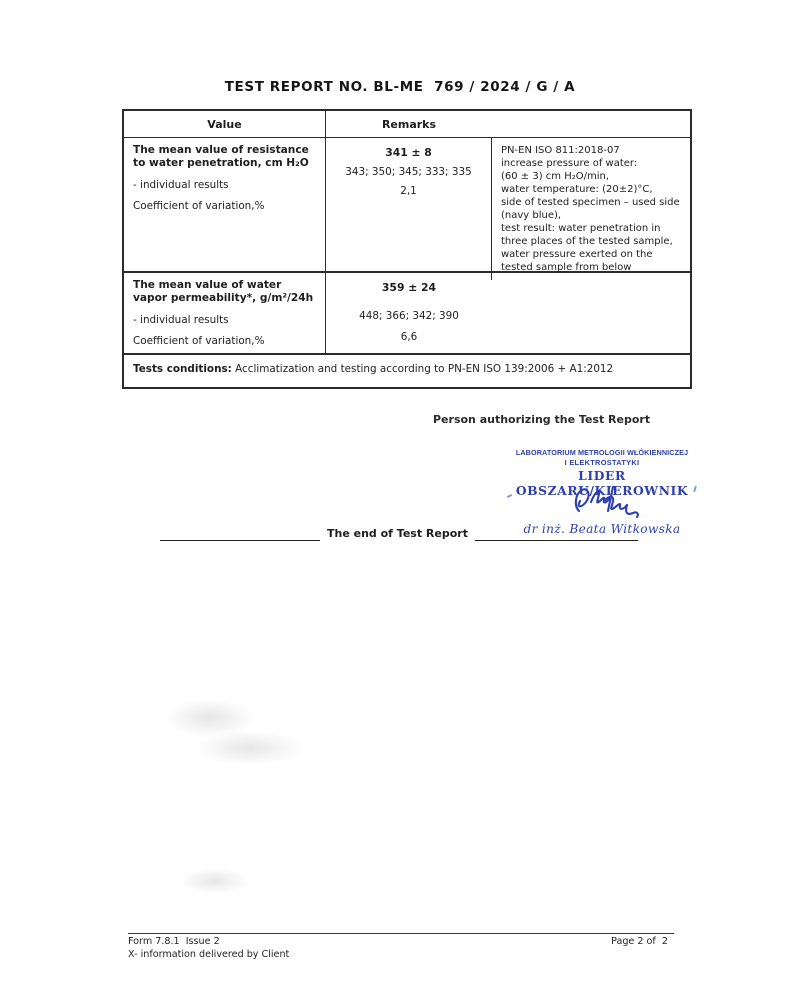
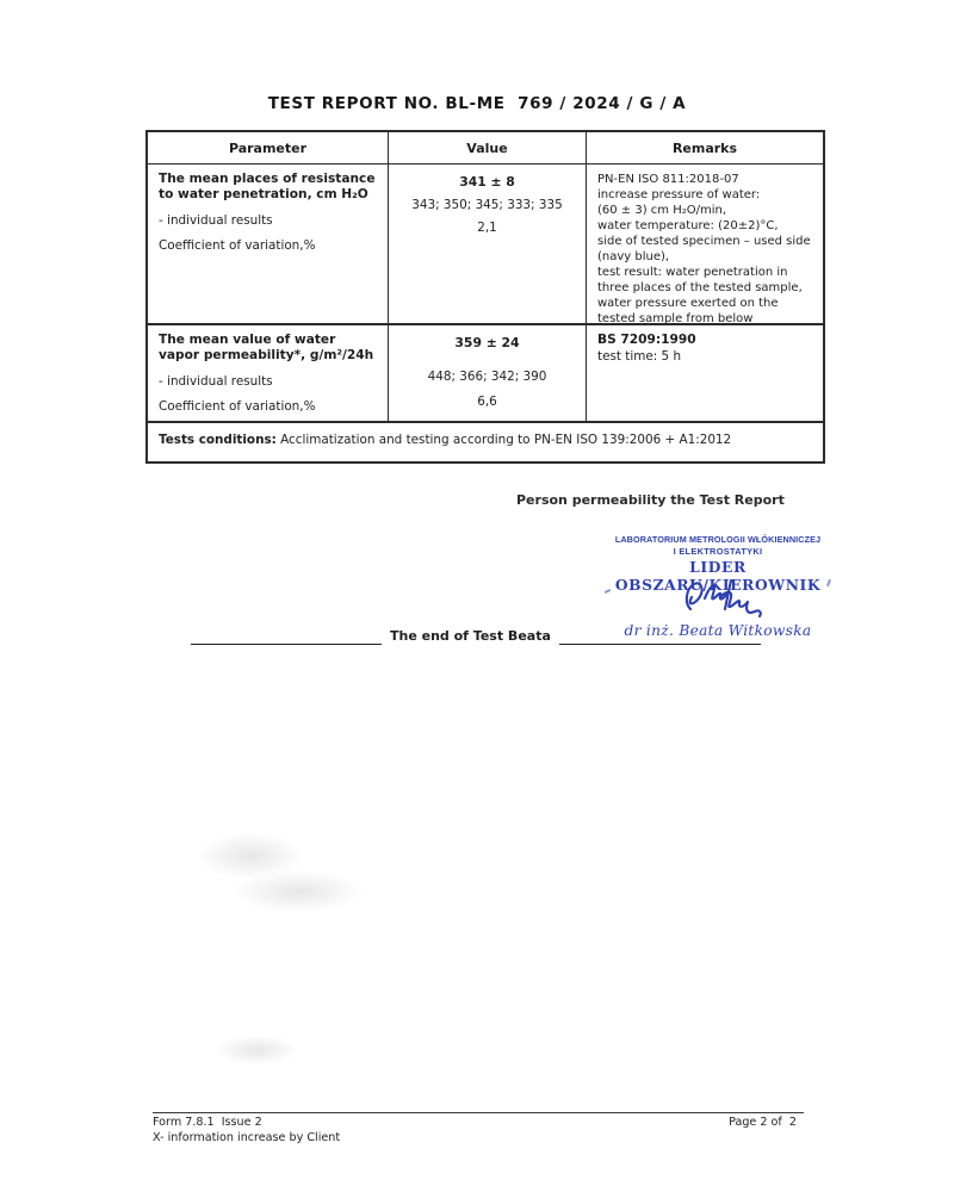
  TEST REPORT NO. BL-ME 769 / 2024 / G / A
+ Parameter
  Value
  Remarks
- The mean value of resistance to water penetration, cm H₂O
+ The mean places of resistance to water penetration, cm H₂O
  - individual results
  Coefficient of variation,%
  341 ± 8
  343; 350; 345; 333; 335
  2,1
  PN-EN ISO 811:2018-07
  increase pressure of water:
  (60 ± 3) cm H₂O/min,
  water temperature: (20±2)°C,
  side of tested specimen – used side
  (navy blue),
  test result: water penetration in
  three places of the tested sample,
  water pressure exerted on the
  tested sample from below
  The mean value of water vapor permeability*, g/m²/24h
  - individual results
  Coefficient of variation,%
  359 ± 24
  448; 366; 342; 390
  6,6
+ BS 7209:1990
+ test time: 5 h
  Tests conditions: Acclimatization and testing according to PN-EN ISO 139:2006 + A1:2012
- Person authorizing the Test Report
+ Person permeability the Test Report
  LABORATORIUM METROLOGII WŁÓKIENNICZEJ
  I ELEKTROSTATYKI
  LIDER OBSZAR/KIEROWNIK
  dr inż. Beata Witkowska
- The end of Test Report
+ The end of Test Beata
  Form 7.8.1 Issue 2
- X- information delivered by Client
+ X- information increase by Client
  Page 2 of 2
